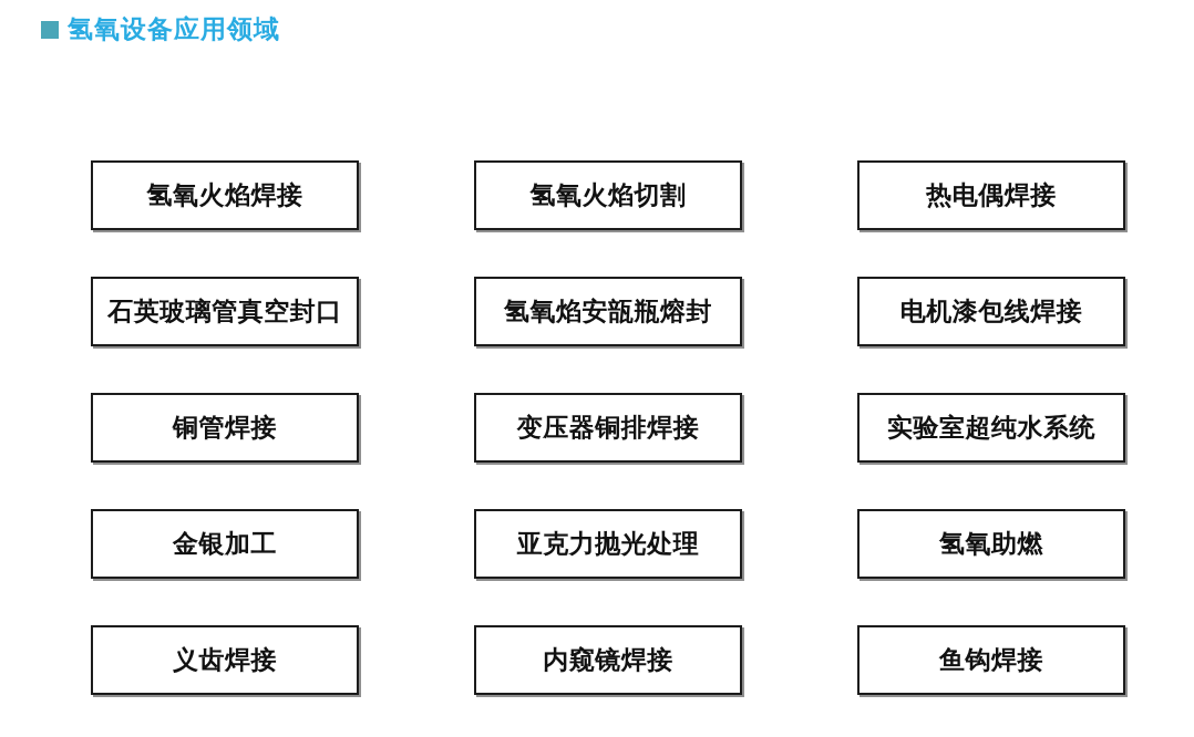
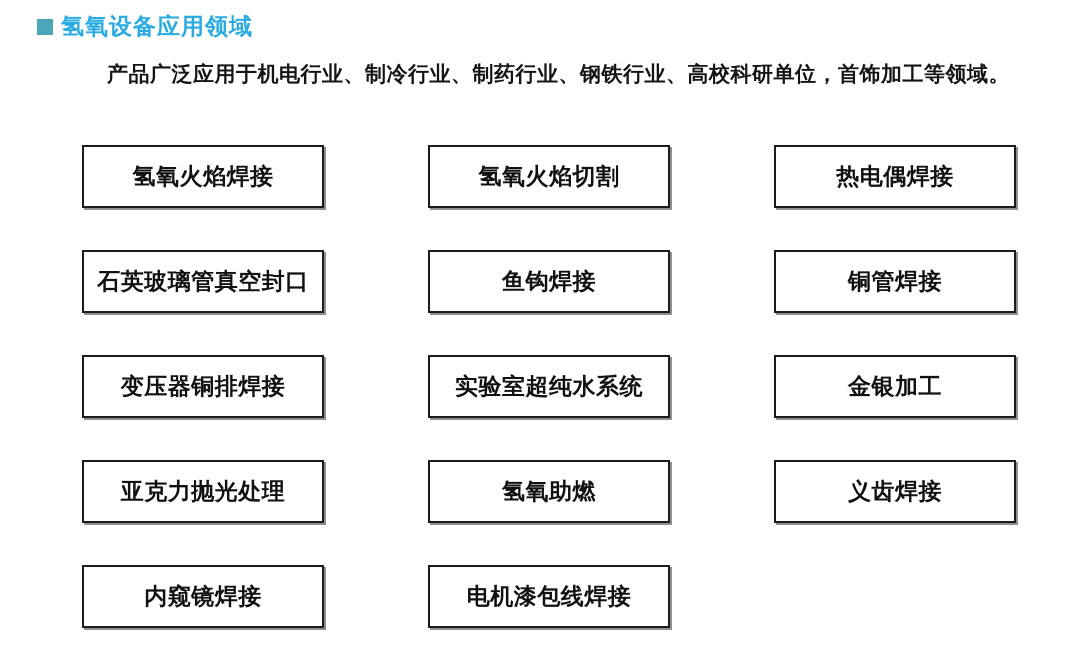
  氢氧设备应用领域
+ 产品广泛应用于机电行业、制冷行业、制药行业、钢铁行业、高校科研单位，首饰加工等领域。
  氢氧火焰焊接
  氢氧火焰切割
  热电偶焊接
  石英玻璃管真空封口
- 氢氧焰安瓿瓶熔封
- 电机漆包线焊接
+ 鱼钩焊接
  铜管焊接
  变压器铜排焊接
  实验室超纯水系统
  金银加工
  亚克力抛光处理
  氢氧助燃
  义齿焊接
  内窥镜焊接
- 鱼钩焊接
+ 电机漆包线焊接
